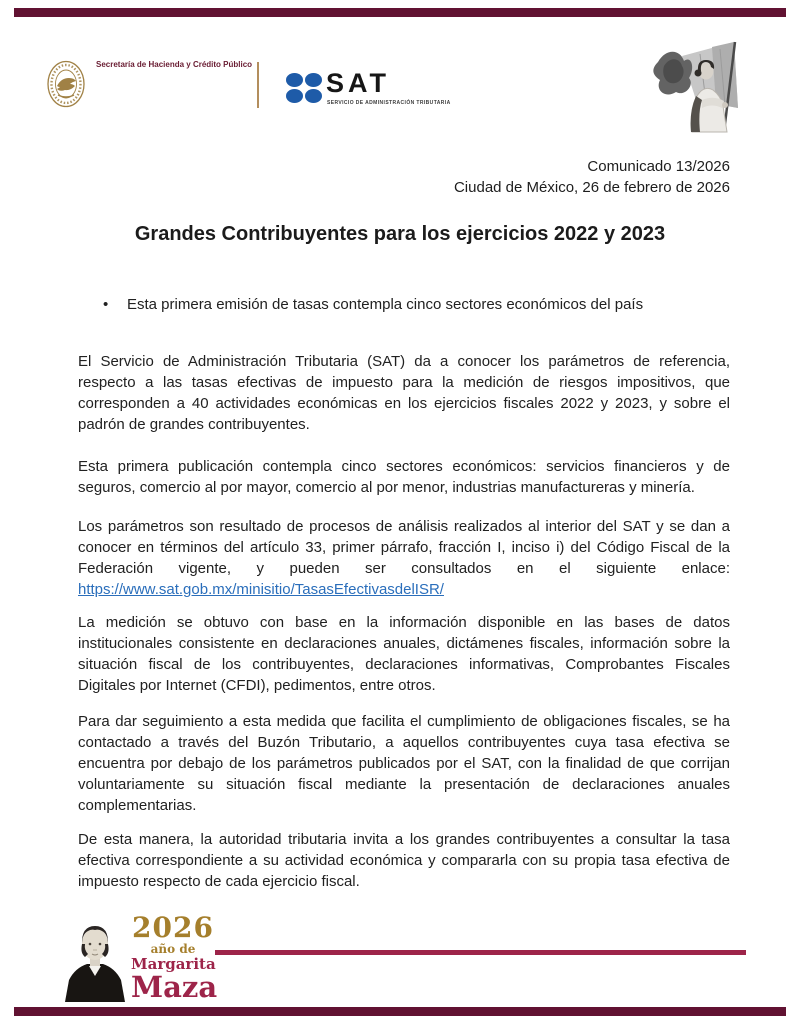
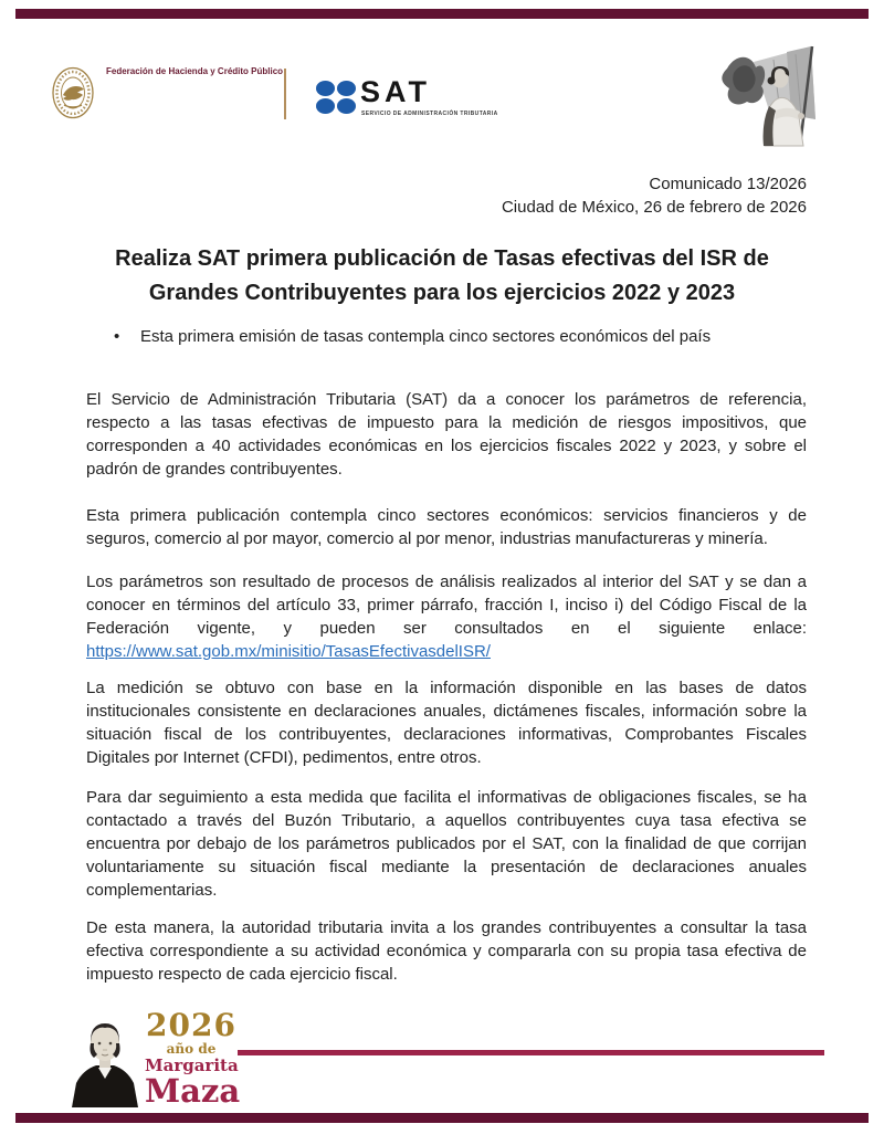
- Secretaría de Hacienda y Crédito Público
+ Federación de Hacienda y Crédito Público
  SAT
  Comunicado 13/2026
  Ciudad de México, 26 de febrero de 2026
+ Realiza SAT primera publicación de Tasas efectivas del ISR de
  Grandes Contribuyentes para los ejercicios 2022 y 2023
  Esta primera emisión de tasas contempla cinco sectores económicos del país
  El Servicio de Administración Tributaria (SAT) da a conocer los parámetros de referencia, respecto a las tasas efectivas de impuesto para la medición de riesgos impositivos, que corresponden a 40 actividades económicas en los ejercicios fiscales 2022 y 2023, y sobre el padrón de grandes contribuyentes.
  Esta primera publicación contempla cinco sectores económicos: servicios financieros y de seguros, comercio al por mayor, comercio al por menor, industrias manufactureras y minería.
  Los parámetros son resultado de procesos de análisis realizados al interior del SAT y se dan a conocer en términos del artículo 33, primer párrafo, fracción I, inciso i) del Código Fiscal de la Federación vigente, y pueden ser consultados en el siguiente enlace: https://www.sat.gob.mx/minisitio/TasasEfectivasdelISR/
  La medición se obtuvo con base en la información disponible en las bases de datos institucionales consistente en declaraciones anuales, dictámenes fiscales, información sobre la situación fiscal de los contribuyentes, declaraciones informativas, Comprobantes Fiscales Digitales por Internet (CFDI), pedimentos, entre otros.
- Para dar seguimiento a esta medida que facilita el cumplimiento de obligaciones fiscales, se ha contactado a través del Buzón Tributario, a aquellos contribuyentes cuya tasa efectiva se encuentra por debajo de los parámetros publicados por el SAT, con la finalidad de que corrijan voluntariamente su situación fiscal mediante la presentación de declaraciones anuales complementarias.
+ Para dar seguimiento a esta medida que facilita el informativas de obligaciones fiscales, se ha contactado a través del Buzón Tributario, a aquellos contribuyentes cuya tasa efectiva se encuentra por debajo de los parámetros publicados por el SAT, con la finalidad de que corrijan voluntariamente su situación fiscal mediante la presentación de declaraciones anuales complementarias.
  De esta manera, la autoridad tributaria invita a los grandes contribuyentes a consultar la tasa efectiva correspondiente a su actividad económica y compararla con su propia tasa efectiva de impuesto respecto de cada ejercicio fiscal.
  2026
  año de
  Margarita
  Maza
